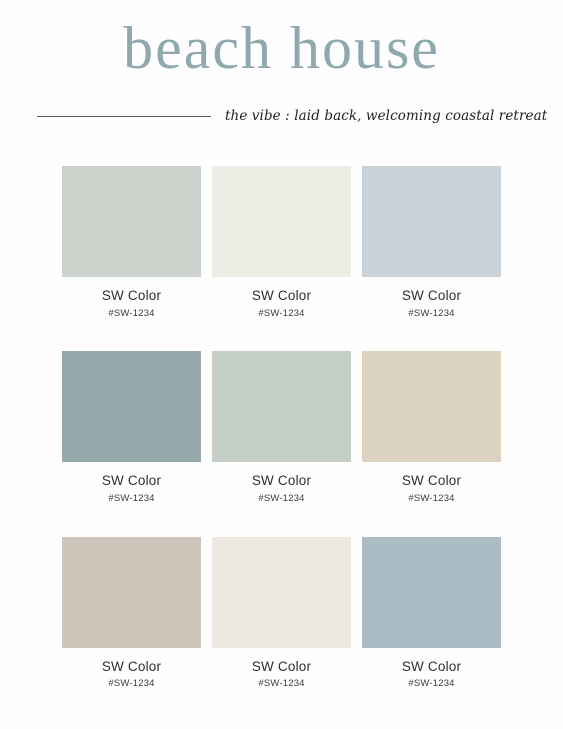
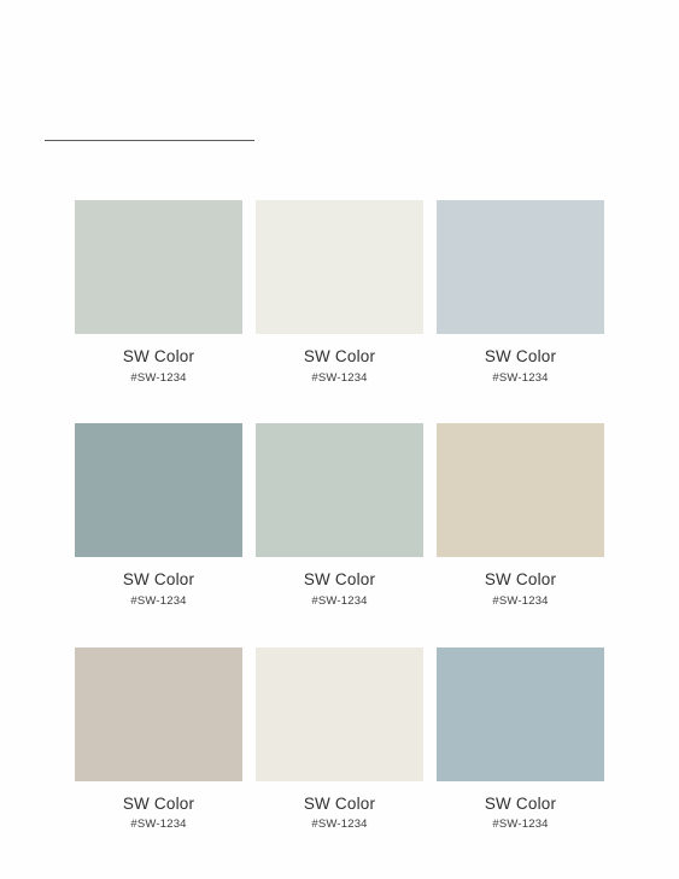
- beach house
- the vibe : laid back, welcoming coastal retreat
  SW Color
  #SW-1234
  SW Color
  #SW-1234
  SW Color
  #SW-1234
  SW Color
  #SW-1234
  SW Color
  #SW-1234
  SW Color
  #SW-1234
  SW Color
  #SW-1234
  SW Color
  #SW-1234
  SW Color
  #SW-1234
